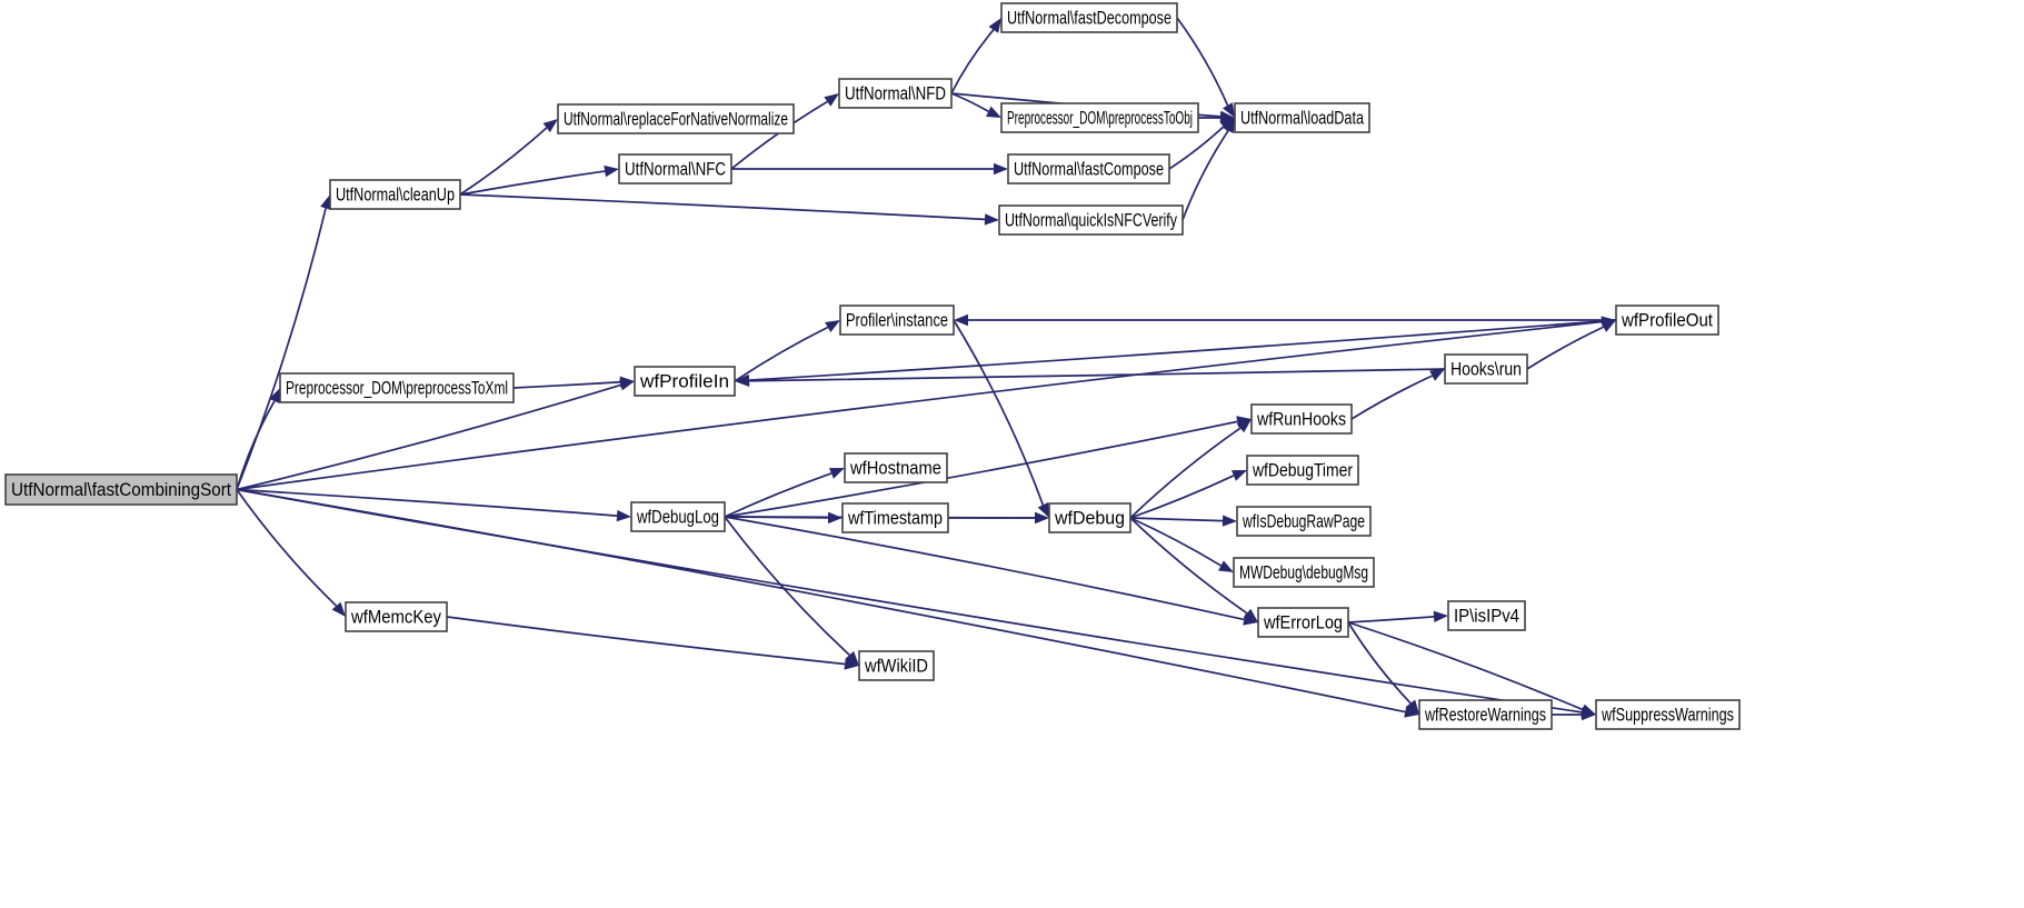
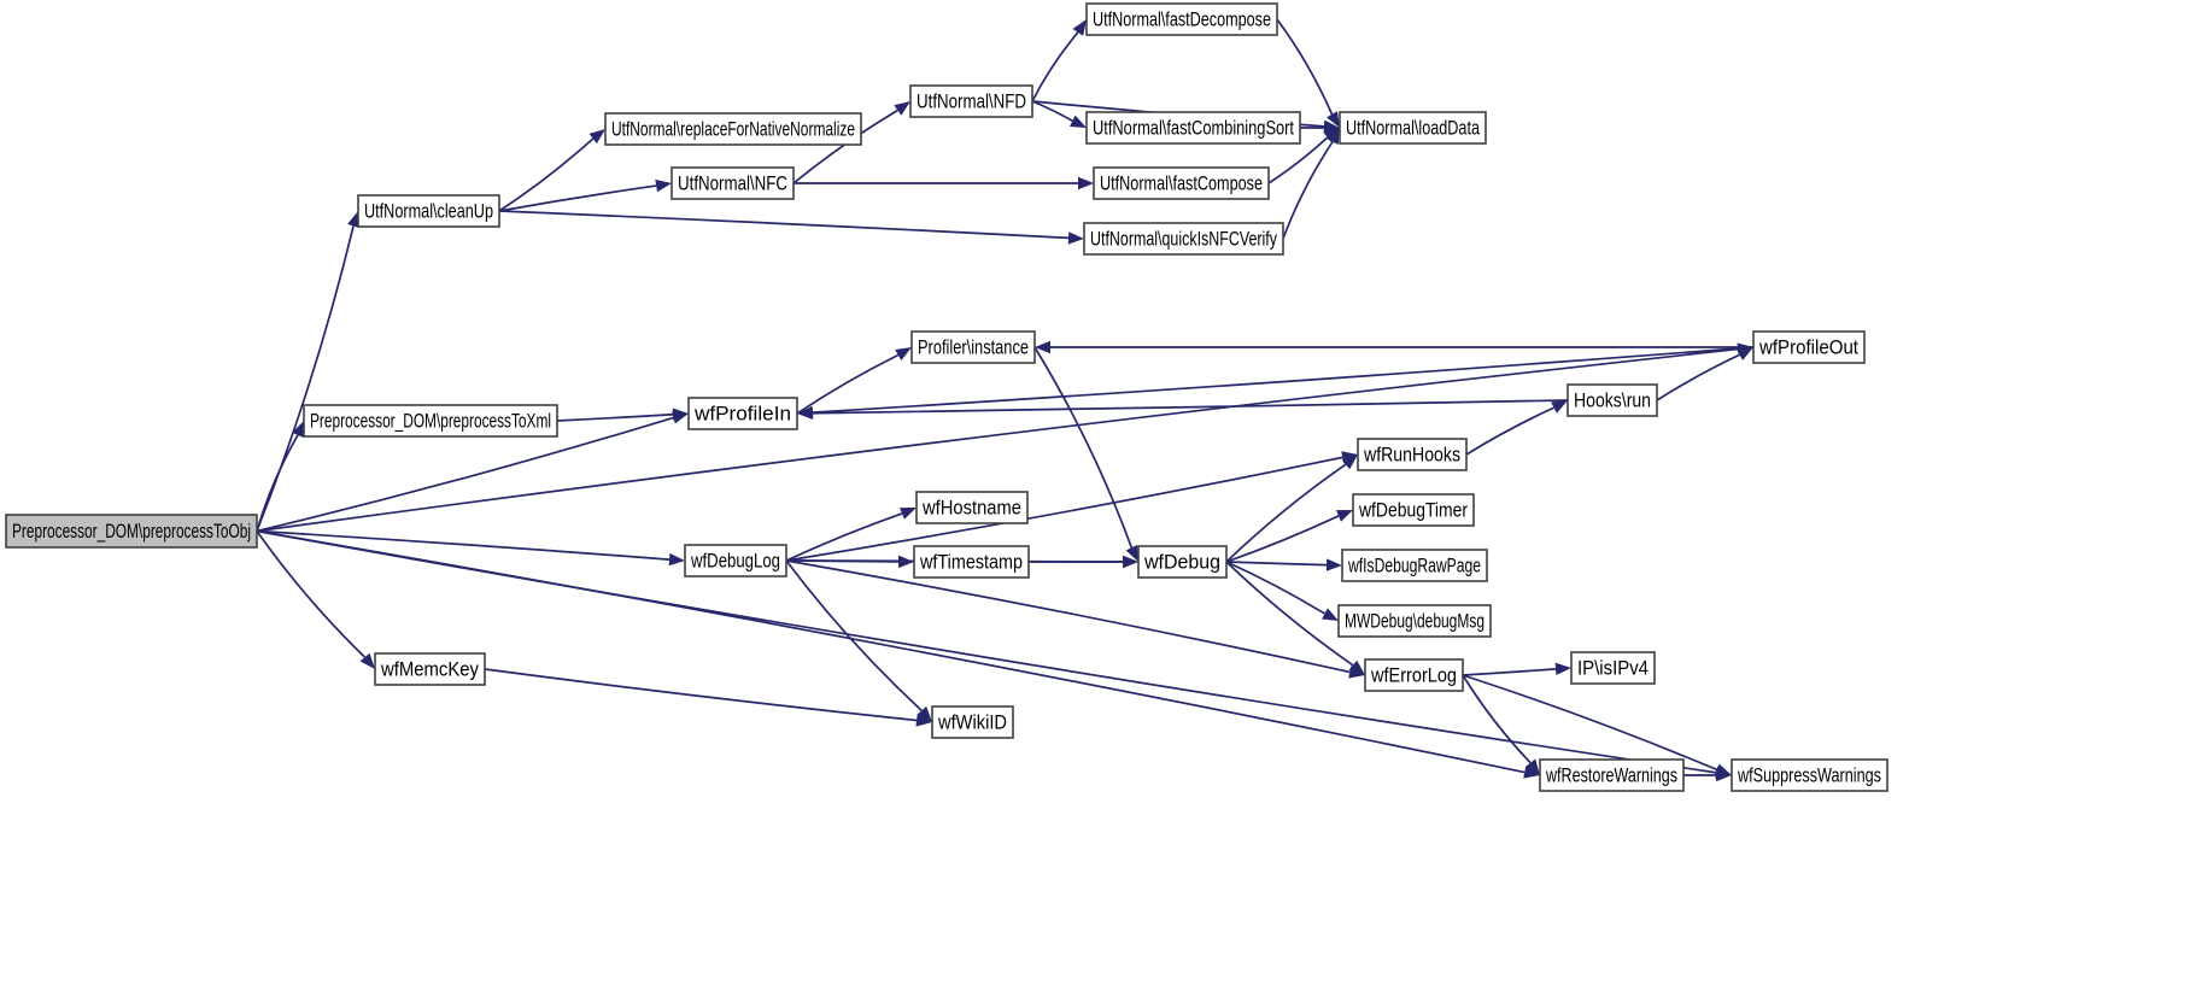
- UtfNormal\fastCombiningSort
+ Preprocessor_DOM\preprocessToObj
  UtfNormal\cleanUp
  UtfNormal\replaceForNativeNormalize
  UtfNormal\NFC
  UtfNormal\NFD
  UtfNormal\fastDecompose
- Preprocessor_DOM\preprocessToObj
+ UtfNormal\fastCombiningSort
  UtfNormal\fastCompose
  UtfNormal\quickIsNFCVerify
  UtfNormal\loadData
  Preprocessor_DOM\preprocessToXml
  wfProfileIn
  Profiler\instance
  wfProfileOut
  Hooks\run
  wfRunHooks
  wfDebugLog
  wfHostname
  wfTimestamp
  wfDebug
  wfDebugTimer
  wfIsDebugRawPage
  MWDebug\debugMsg
  wfErrorLog
  IP\isIPv4
  wfMemcKey
  wfWikiID
  wfRestoreWarnings
  wfSuppressWarnings
